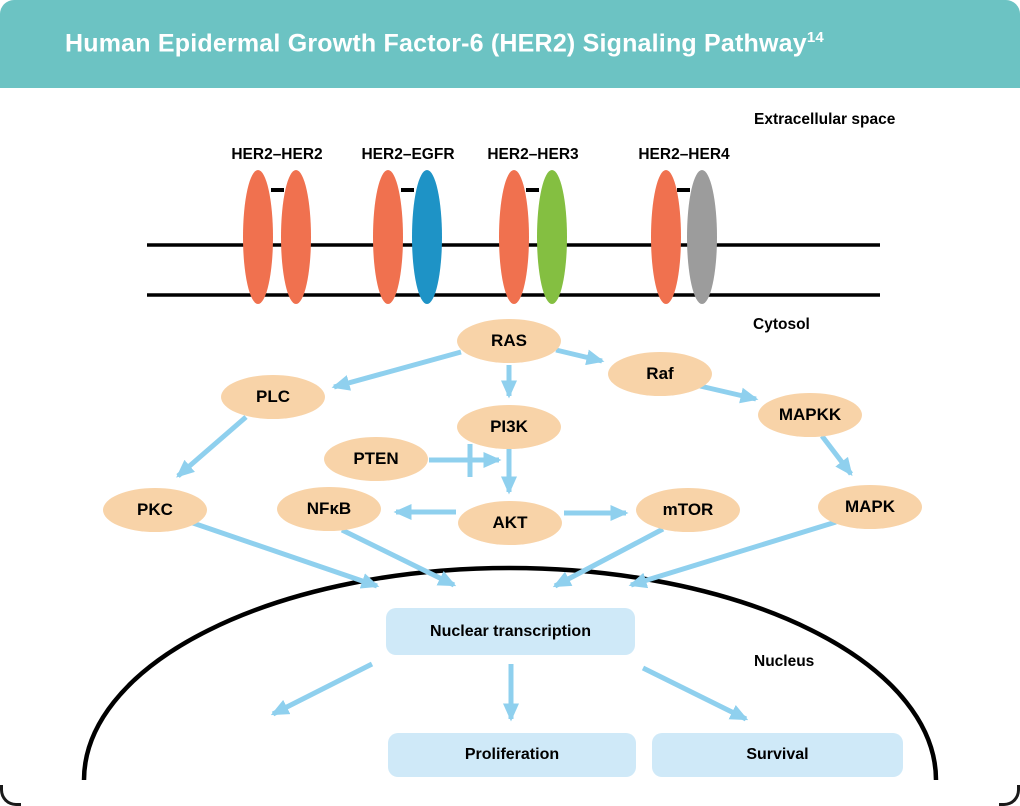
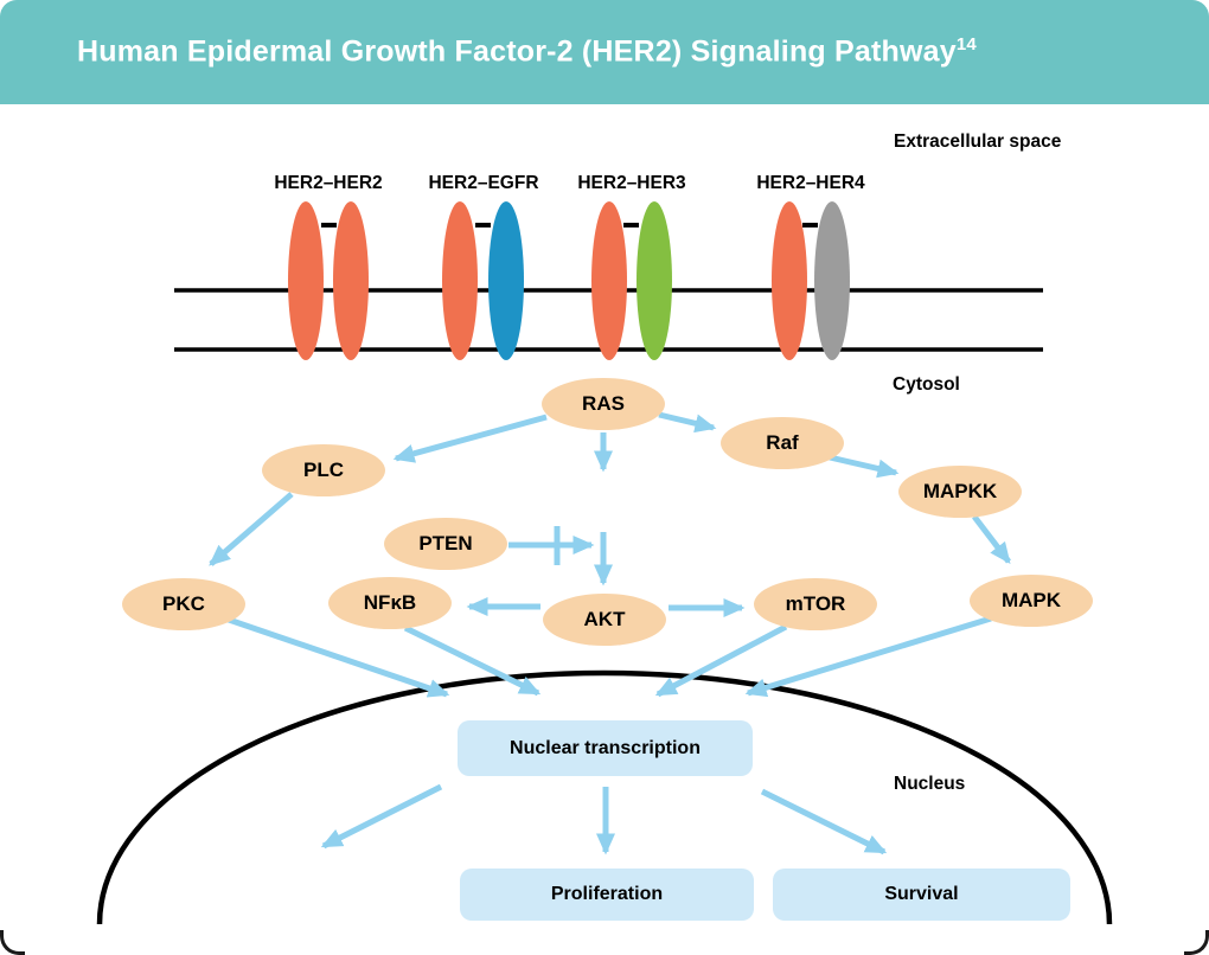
- Human Epidermal Growth Factor-6 (HER2) Signaling Pathway14
+ Human Epidermal Growth Factor-2 (HER2) Signaling Pathway14
  Extracellular space
  Cytosol
  Nucleus
  HER2–HER2
  HER2–EGFR
  HER2–HER3
  HER2–HER4
  RAS
  PLC
- PI3K
  PTEN
  PKC
  NFκB
  AKT
  Raf
  MAPKK
  mTOR
  MAPK
  Nuclear transcription
  Proliferation
  Survival
